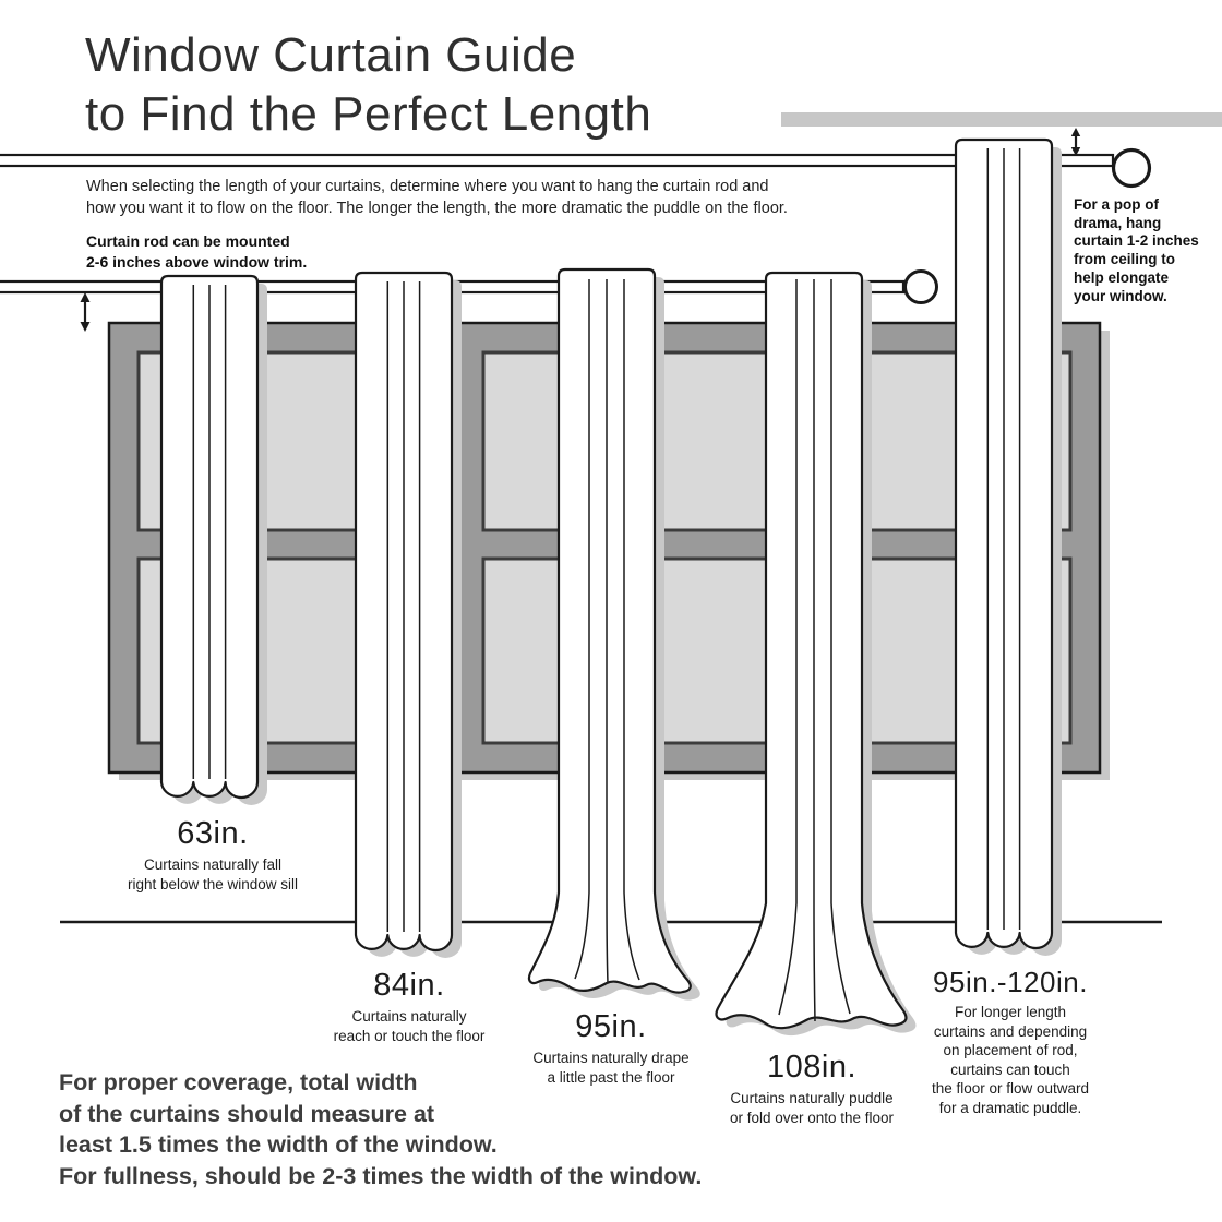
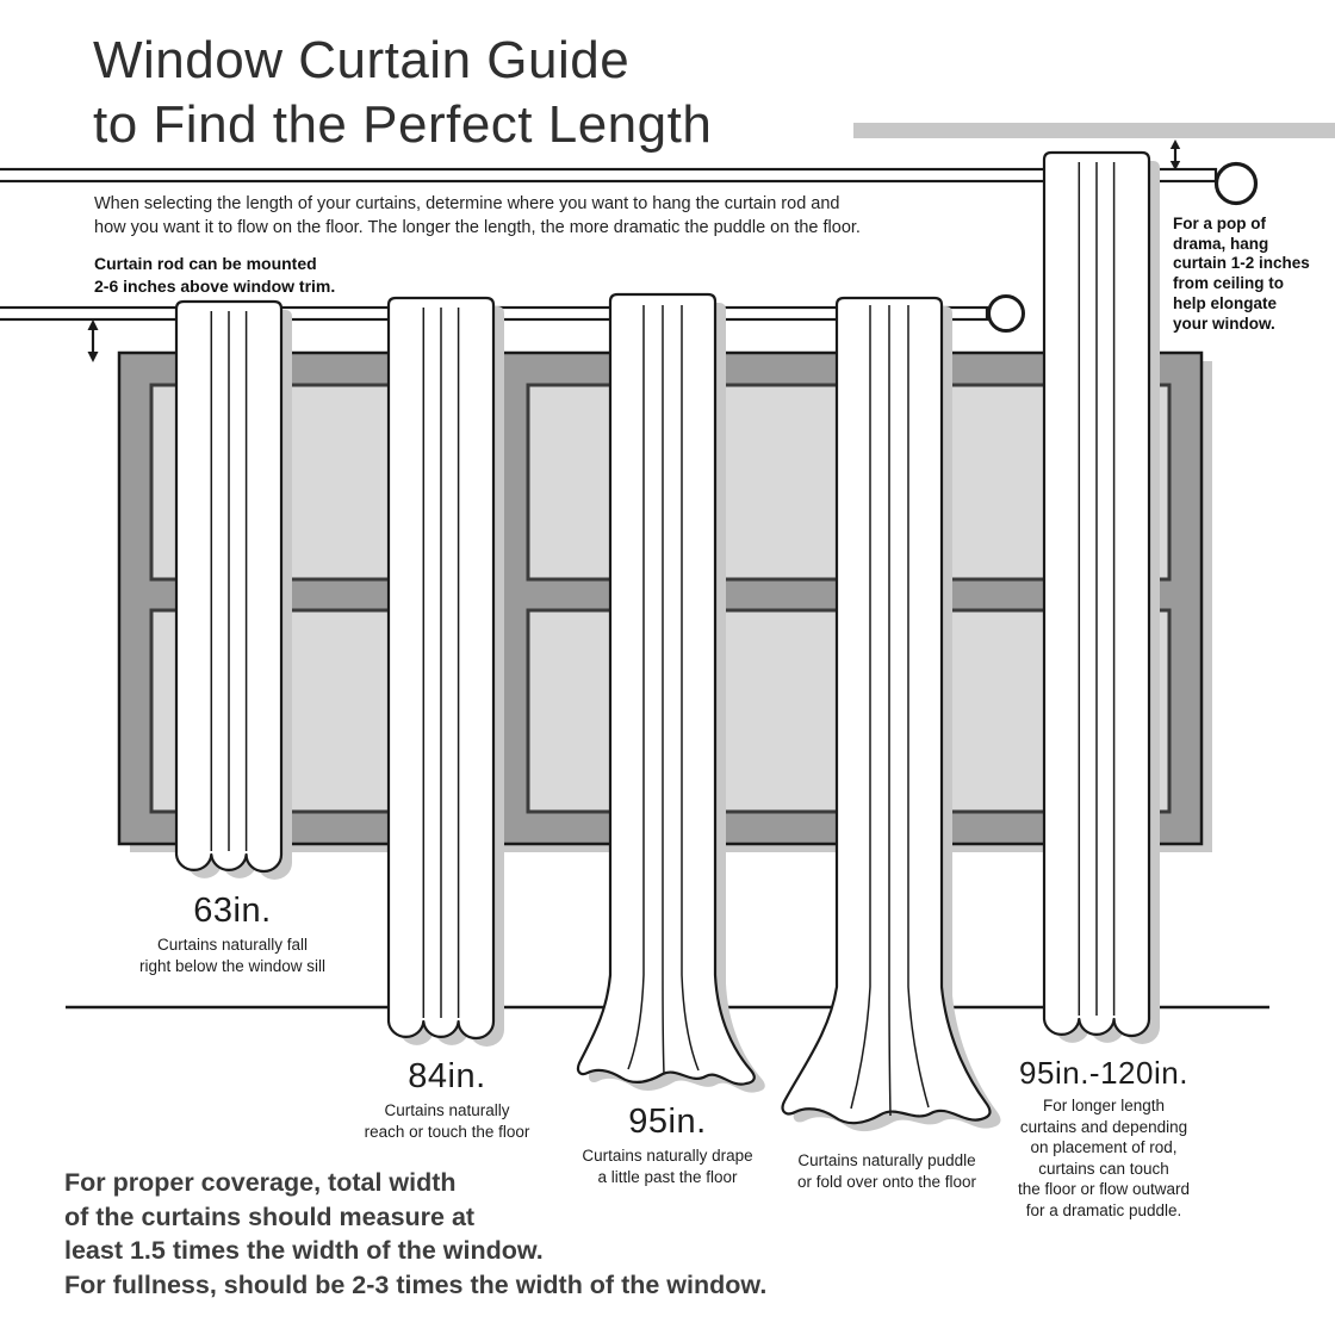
  Window Curtain Guide
  to Find the Perfect Length
  When selecting the length of your curtains, determine where you want to hang the curtain rod and
  how you want it to flow on the floor. The longer the length, the more dramatic the puddle on the floor.
  Curtain rod can be mounted
  2-6 inches above window trim.
  For a pop of
  drama, hang
  curtain 1-2 inches
  from ceiling to
  help elongate
  your window.
  63in.
  Curtains naturally fall
  right below the window sill
  84in.
  Curtains naturally
  reach or touch the floor
  95in.
  Curtains naturally drape
  a little past the floor
- 108in.
  Curtains naturally puddle
  or fold over onto the floor
  95in.-120in.
  For longer length
  curtains and depending
  on placement of rod,
  curtains can touch
  the floor or flow outward
  for a dramatic puddle.
  For proper coverage, total width
  of the curtains should measure at
  least 1.5 times the width of the window.
  For fullness, should be 2-3 times the width of the window.
